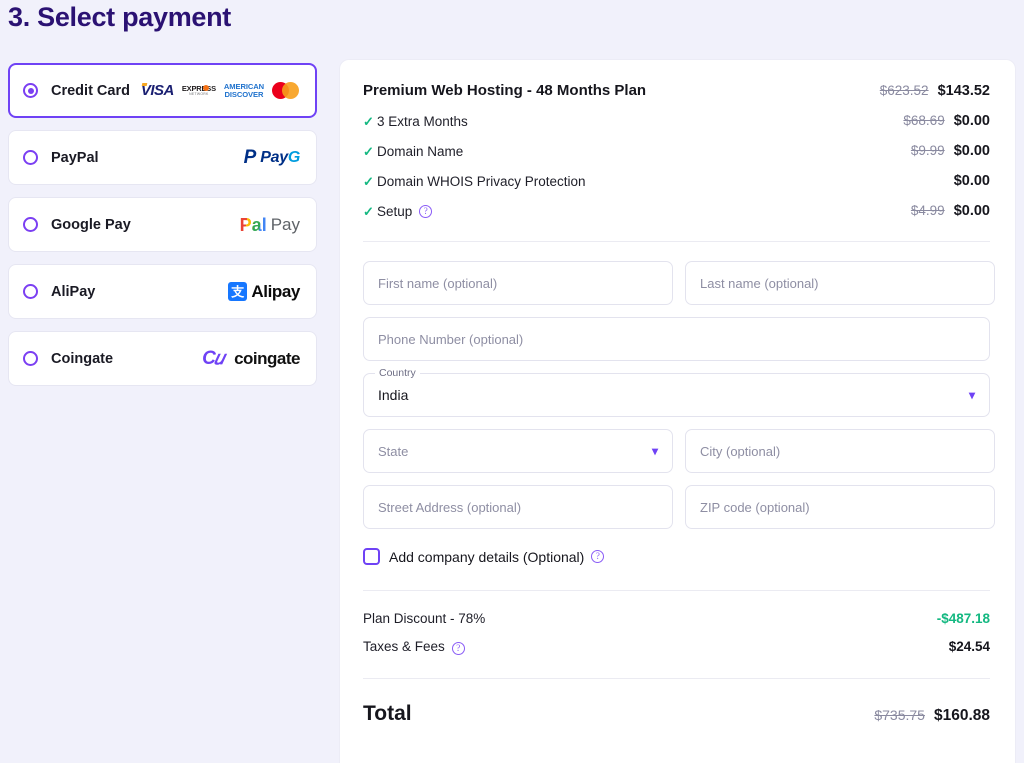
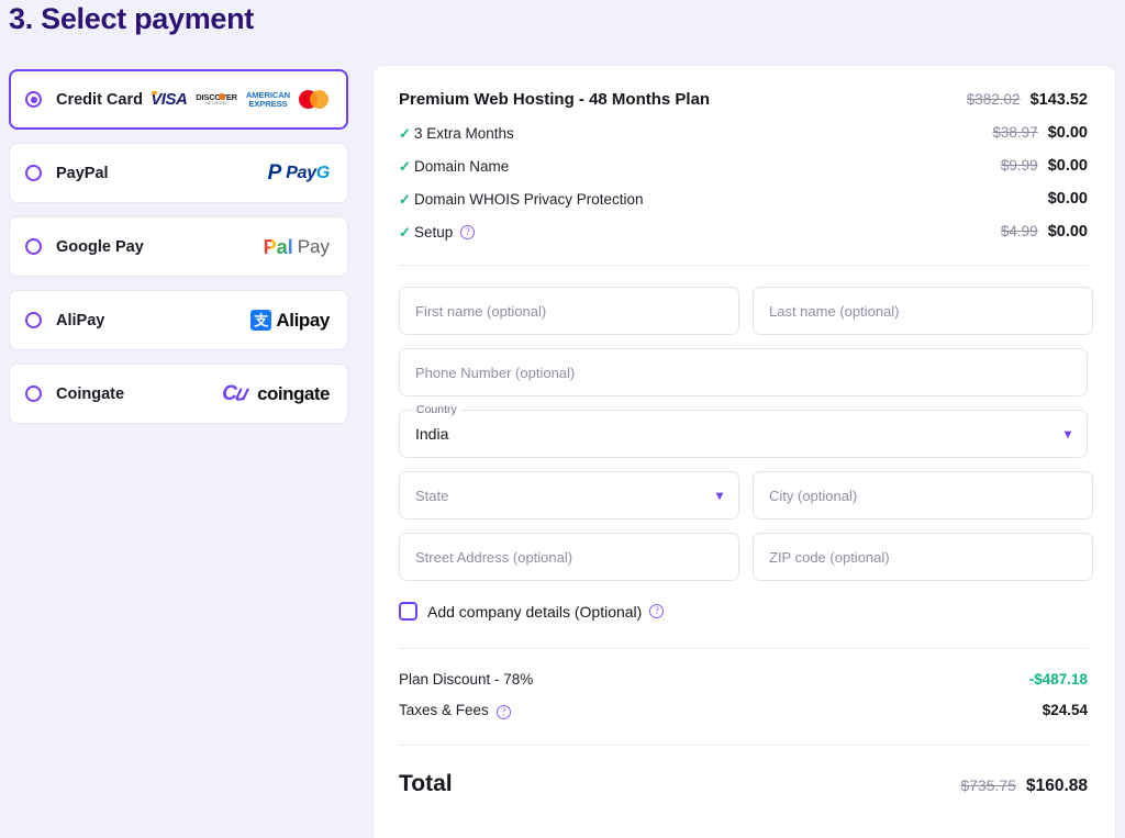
  3. Select payment
  Credit Card
  VISA
- EXPRESS
+ DISCOVER
  AMERICAN
- DISCOVER
+ EXPRESS
  PayPal
  P
  Pay
  G
  Google Pay
  Pal
  Pay
  AliPay
  支
  Alipay
  Coingate
  C𝑢
  coingate
  Premium Web Hosting - 48 Months Plan
- $623.52
+ $382.02
  $143.52
  ✓
  3 Extra Months
- $68.69
+ $38.97
  $0.00
  ✓
  Domain Name
  $9.99
  $0.00
  ✓
  Domain WHOIS Privacy Protection
  $0.00
  ✓
  Setup
  ?
  $4.99
  $0.00
  First name (optional)
  Last name (optional)
  Phone Number (optional)
  Country
  India
  ▾
  State
  ▾
  City (optional)
  Street Address (optional)
  ZIP code (optional)
  Add company details (Optional)
  ?
  Plan Discount - 78%
  -$487.18
  Taxes & Fees
  ?
  $24.54
  Total
  $735.75
  $160.88
